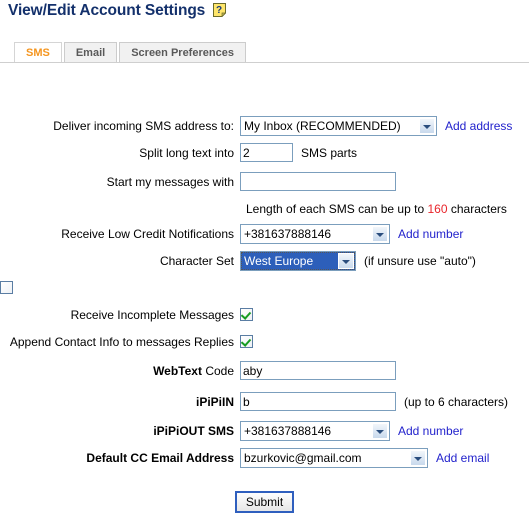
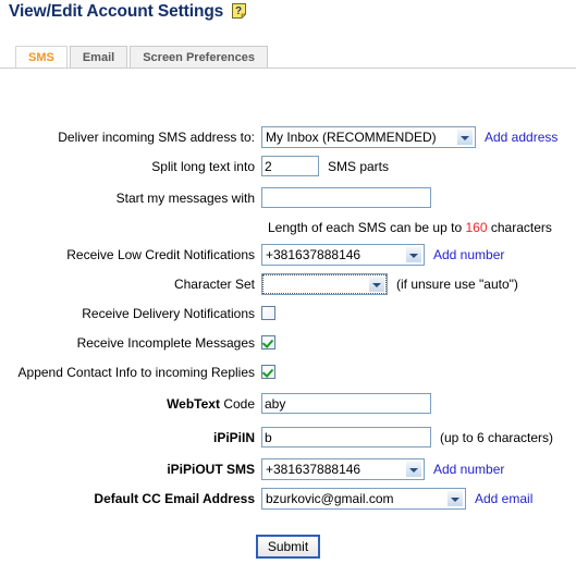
  View/Edit Account Settings
  ?
  SMS
  Email
  Screen Preferences
  Deliver incoming SMS address to:
  My Inbox (RECOMMENDED)
  Add address
  Split long text into
  2
  SMS parts
  Start my messages with
  Length of each SMS can be up to 160 characters
  Receive Low Credit Notifications
  +381637888146
  Add number
  Character Set
- West Europe
  (if unsure use "auto")
+ Receive Delivery Notifications
  Receive Incomplete Messages
- Append Contact Info to messages Replies
+ Append Contact Info to incoming Replies
  WebText Code
  aby
  iPiPiIN
  b
  (up to 6 characters)
  iPiPiOUT SMS
  +381637888146
  Add number
  Default CC Email Address
  bzurkovic@gmail.com
  Add email
  Submit
